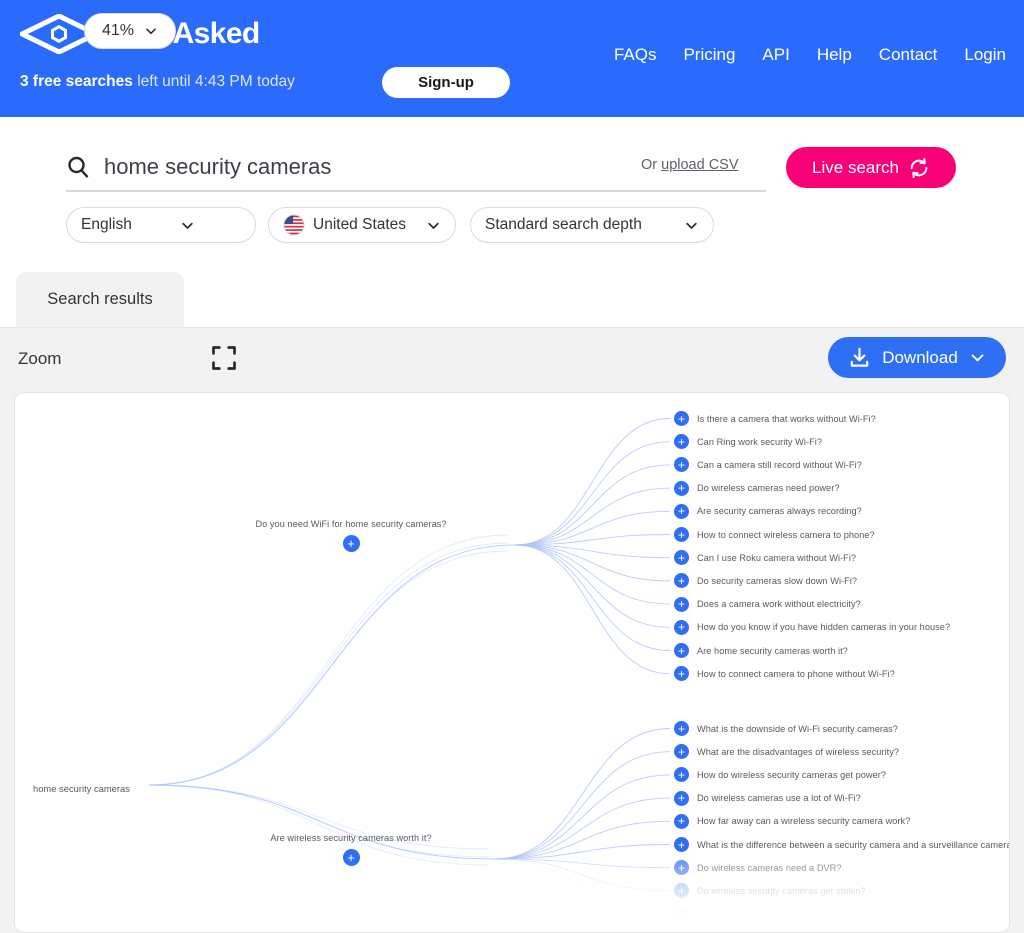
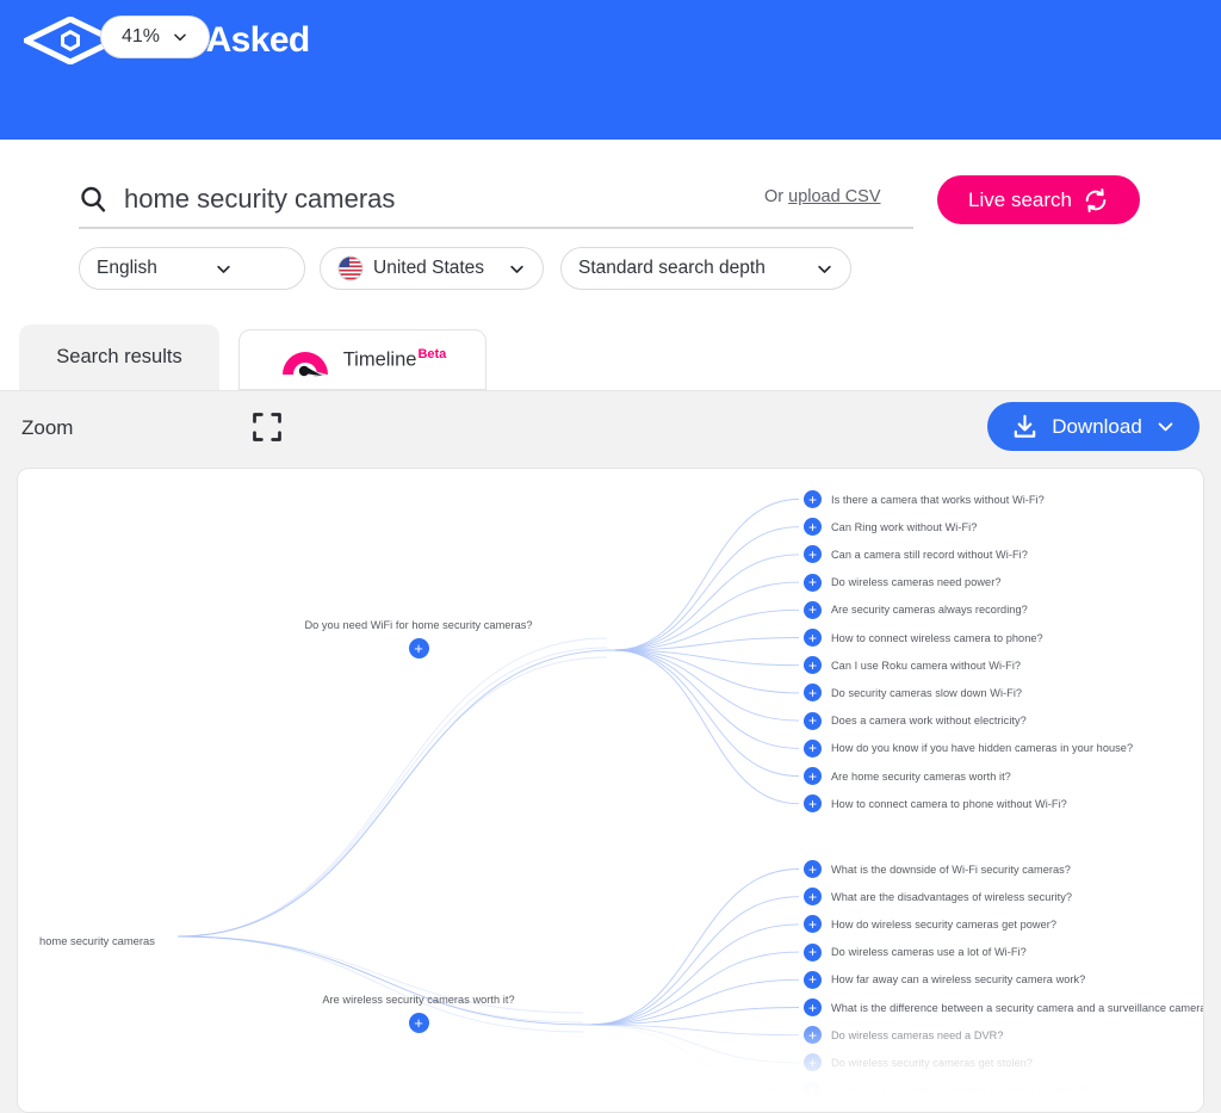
- 3 free searches left until 4:43 PM today
- Sign-up
- FAQs
- Pricing
- API
- Help
- Contact
- Login
  home security cameras
  Or upload CSV
  Live search
  English
  United States
  Standard search depth
  Search results
+ TimelineBeta
  Zoom
  41%
  Download
  home security cameras
  Do you need WiFi for home security cameras?
  +
  Are wireless security cameras worth it?
  +
  +
  Is there a camera that works without Wi-Fi?
  +
- Can Ring work security Wi-Fi?
+ Can Ring work without Wi-Fi?
  +
  Can a camera still record without Wi-Fi?
  +
  Do wireless cameras need power?
  +
  Are security cameras always recording?
  +
  How to connect wireless camera to phone?
  +
  Can I use Roku camera without Wi-Fi?
  +
  Do security cameras slow down Wi-Fi?
  +
  Does a camera work without electricity?
  +
  How do you know if you have hidden cameras in your house?
  +
  Are home security cameras worth it?
  +
  How to connect camera to phone without Wi-Fi?
  +
  What is the downside of Wi-Fi security cameras?
  +
  What are the disadvantages of wireless security?
  +
  How do wireless security cameras get power?
  +
  Do wireless cameras use a lot of Wi-Fi?
  +
  How far away can a wireless security camera work?
  +
  What is the difference between a security camera and a surveillance camera
